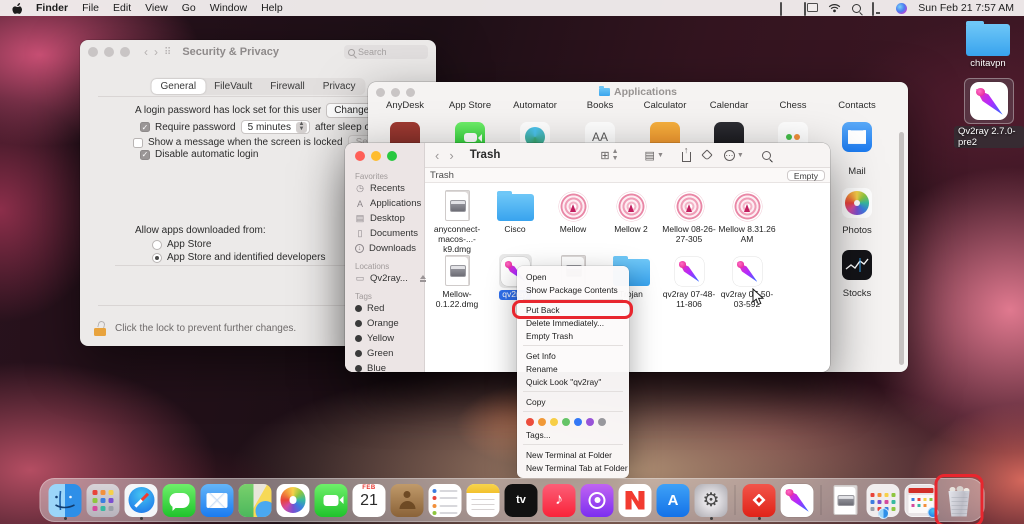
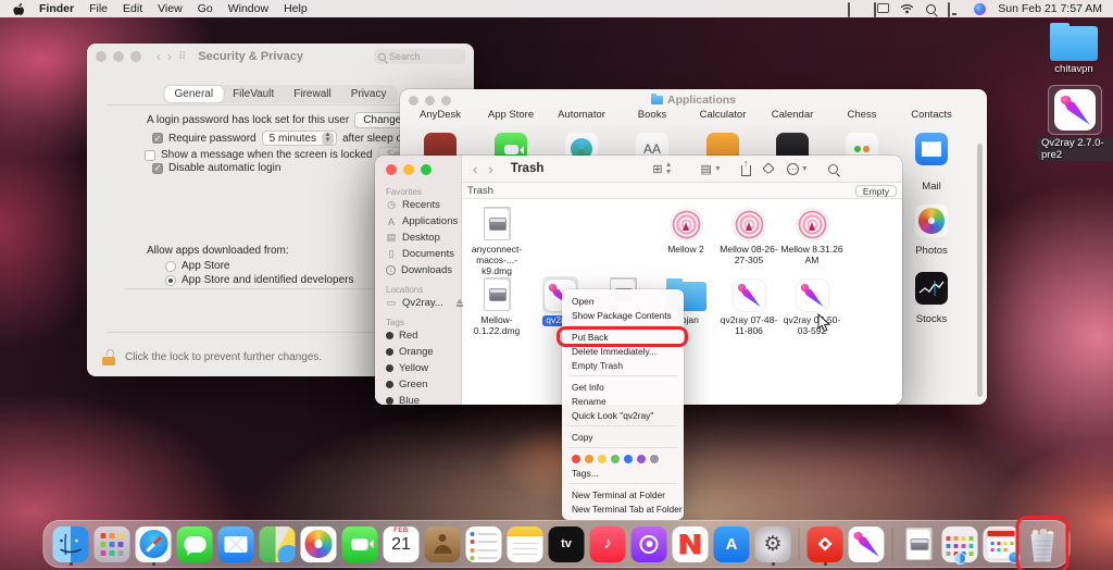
  Finder
  File
  Edit
  View
  Go
  Window
  Help
  Sun Feb 21 7:57 AM
  chitavpn
  Qv2ray 2.7.0-pre2
  ‹
  ›
  ⠿
  Security & Privacy
  Search
  General
  FileVault
  Firewall
  Privacy
  A login password has lock set for this user
  ✓
  Require password
  5 minutes
  Show a message when the screen is locked
  ✓
  Disable automatic login
  Allow apps downloaded from:
  App Store
  App Store and identified developers
  Click the lock to prevent further changes.
  Applications
  AnyDesk
  App Store
  Automator
  Books
  Calculator
  Calendar
  Chess
  Contacts
  AA
  Mail
  Photos
  Stocks
  Favorites
  ◷
  Recents
  A
  Applications
  ▤
  Desktop
  ▯
  Documents
  Downloads
  Locations
  ▭
  Qv2ray...
  Tags
  Red
  Orange
  Yellow
  Green
  Blue
  ‹
  ›
  Trash
  ⊞
  ▤
  ⋯
  Trash
  Empty
  anyconnect-macos-...-k9.dmg
- Cisco
- Mellow
  Mellow 2
  Mellow 08-26-27-305
  Mellow 8.31.26 AM
  Mellow-0.1.22.dmg
  qv2ray 07-48-11-806
  qv2ray 0-50-03-59
  Open
  Show Package Contents
  Put Back
  Delete Immediately...
  Empty Trash
  Get Info
  Rename
  Quick Look "qv2ray"
  Copy
  Tags...
  New Terminal at Folder
  New Terminal Tab at Folder
  21
  tv
  ♪
  A
  ⚙
